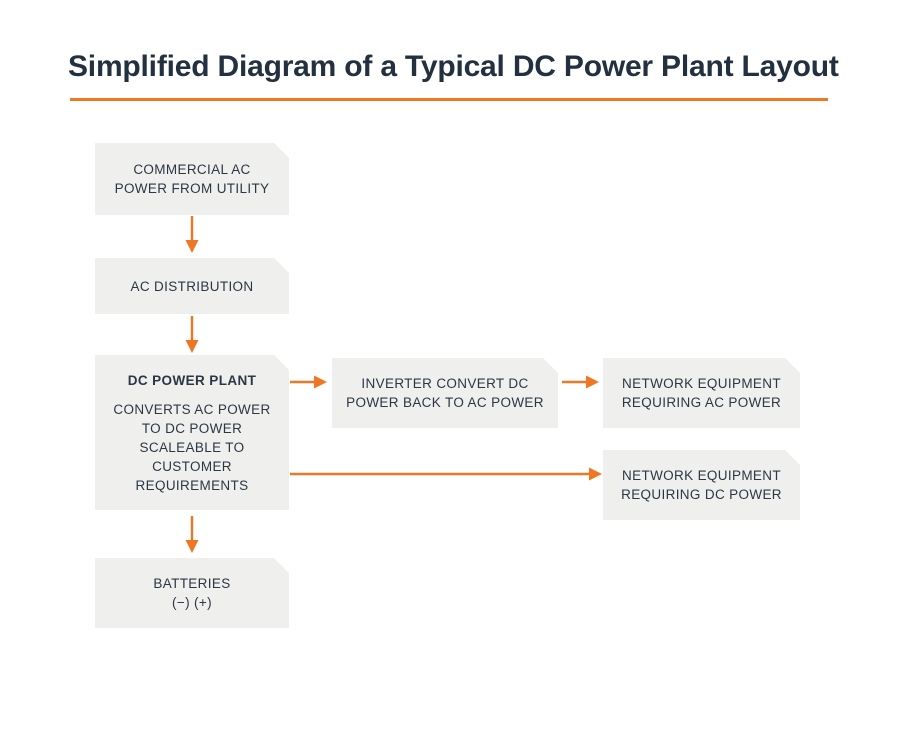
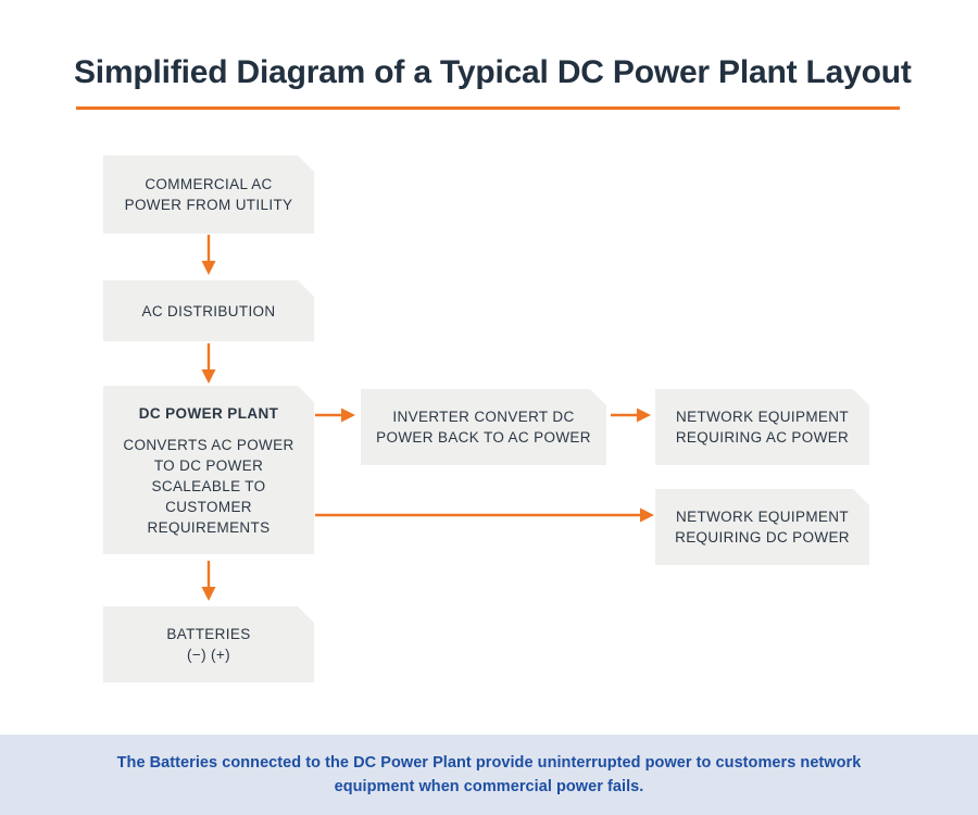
  Simplified Diagram of a Typical DC Power Plant Layout
  COMMERCIAL AC
  POWER FROM UTILITY
  AC DISTRIBUTION
  DC POWER PLANT
  CONVERTS AC POWER
  TO DC POWER
  SCALEABLE TO
  CUSTOMER
  REQUIREMENTS
  INVERTER CONVERT DC
  POWER BACK TO AC POWER
  NETWORK EQUIPMENT
  REQUIRING AC POWER
  NETWORK EQUIPMENT
  REQUIRING DC POWER
  BATTERIES
  (−) (+)
+ The Batteries connected to the DC Power Plant provide uninterrupted power to customers network equipment when commercial power fails.
